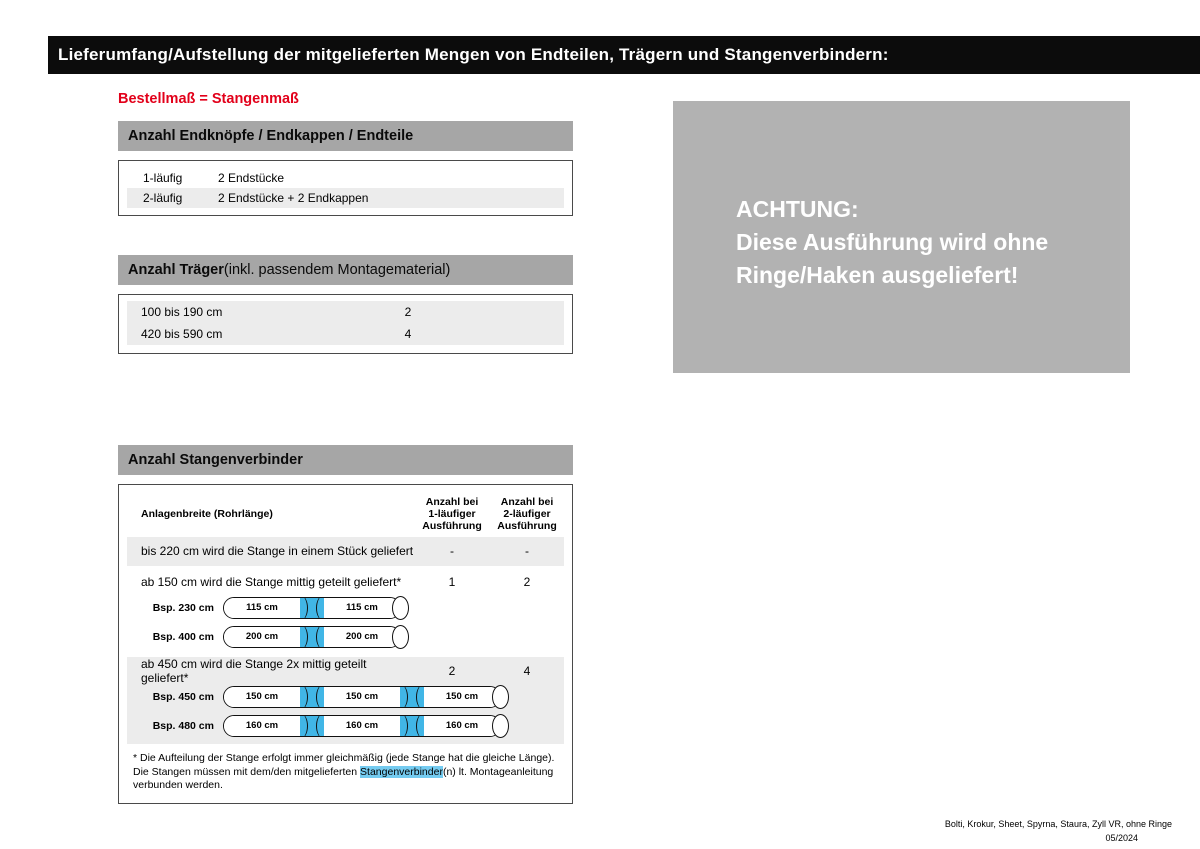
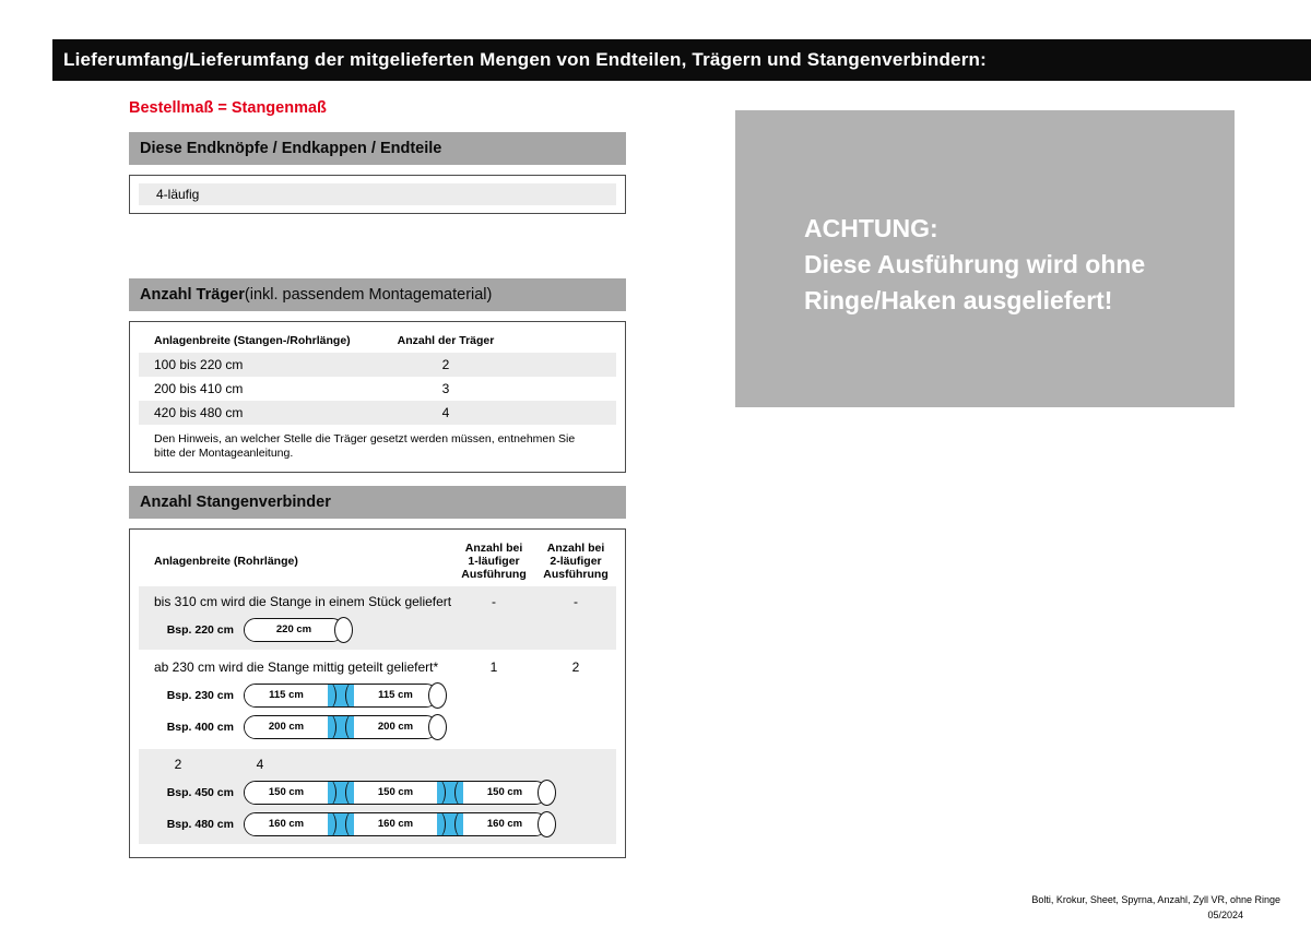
- Lieferumfang/Aufstellung der mitgelieferten Mengen von Endteilen, Trägern und Stangenverbindern:
+ Lieferumfang/Lieferumfang der mitgelieferten Mengen von Endteilen, Trägern und Stangenverbindern:
  Bestellmaß = Stangenmaß
- Anzahl Endknöpfe / Endkappen / Endteile
+ Diese Endknöpfe / Endkappen / Endteile
- 1-läufig
- 2 Endstücke
- 2-läufig
+ 4-läufig
- 2 Endstücke + 2 Endkappen
  Anzahl Träger
  (inkl. passendem Montagematerial)
+ Anlagenbreite (Stangen-/Rohrlänge)
+ Anzahl der Träger
- 100 bis 190 cm
+ 100 bis 220 cm
  2
+ 200 bis 410 cm
+ 3
- 420 bis 590 cm
+ 420 bis 480 cm
  4
+ Den Hinweis, an welcher Stelle die Träger gesetzt werden müssen, entnehmen Sie bitte der Montageanleitung.
  Anzahl Stangenverbinder
  Anlagenbreite (Rohrlänge)
  Anzahl bei
  1-läufiger
  Ausführung
  Anzahl bei
  2-läufiger
  Ausführung
- bis 220 cm wird die Stange in einem Stück geliefert
+ bis 310 cm wird die Stange in einem Stück geliefert
  -
  -
+ Bsp. 220 cm
+ 220 cm
- ab 150 cm wird die Stange mittig geteilt geliefert*
+ ab 230 cm wird die Stange mittig geteilt geliefert*
  1
  2
  Bsp. 230 cm
  115 cm
  115 cm
  Bsp. 400 cm
  200 cm
  200 cm
- ab 450 cm wird die Stange 2x mittig geteilt geliefert*
  2
  4
  Bsp. 450 cm
  150 cm
  150 cm
  150 cm
  Bsp. 480 cm
  160 cm
  160 cm
  160 cm
- * Die Aufteilung der Stange erfolgt immer gleichmäßig (jede Stange hat die gleiche Länge). Die Stangen müssen mit dem/den mitgelieferten Stangenverbinder(n) lt. Montageanleitung verbunden werden.
  ACHTUNG:
  Diese Ausführung wird ohne
  Ringe/Haken ausgeliefert!
- Bolti, Krokur, Sheet, Spyrna, Staura, Zyll VR, ohne Ringe
+ Bolti, Krokur, Sheet, Spyrna, Anzahl, Zyll VR, ohne Ringe
  05/2024
